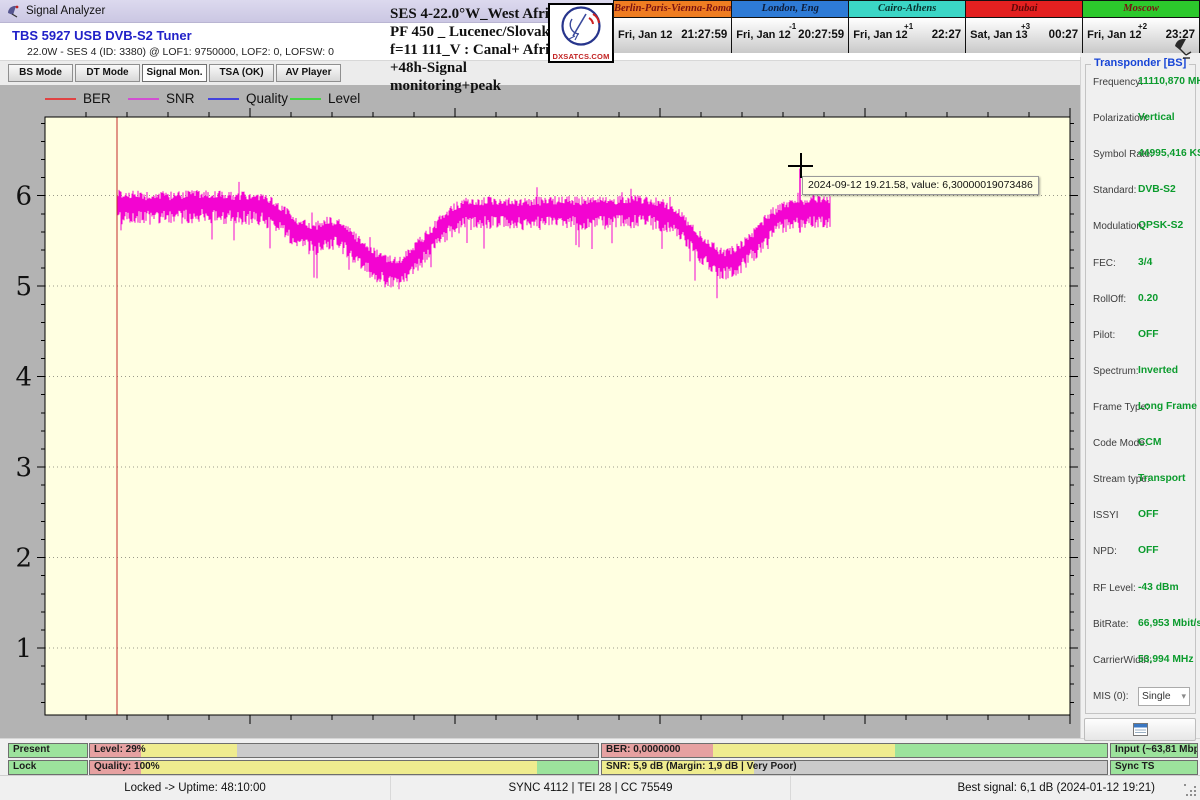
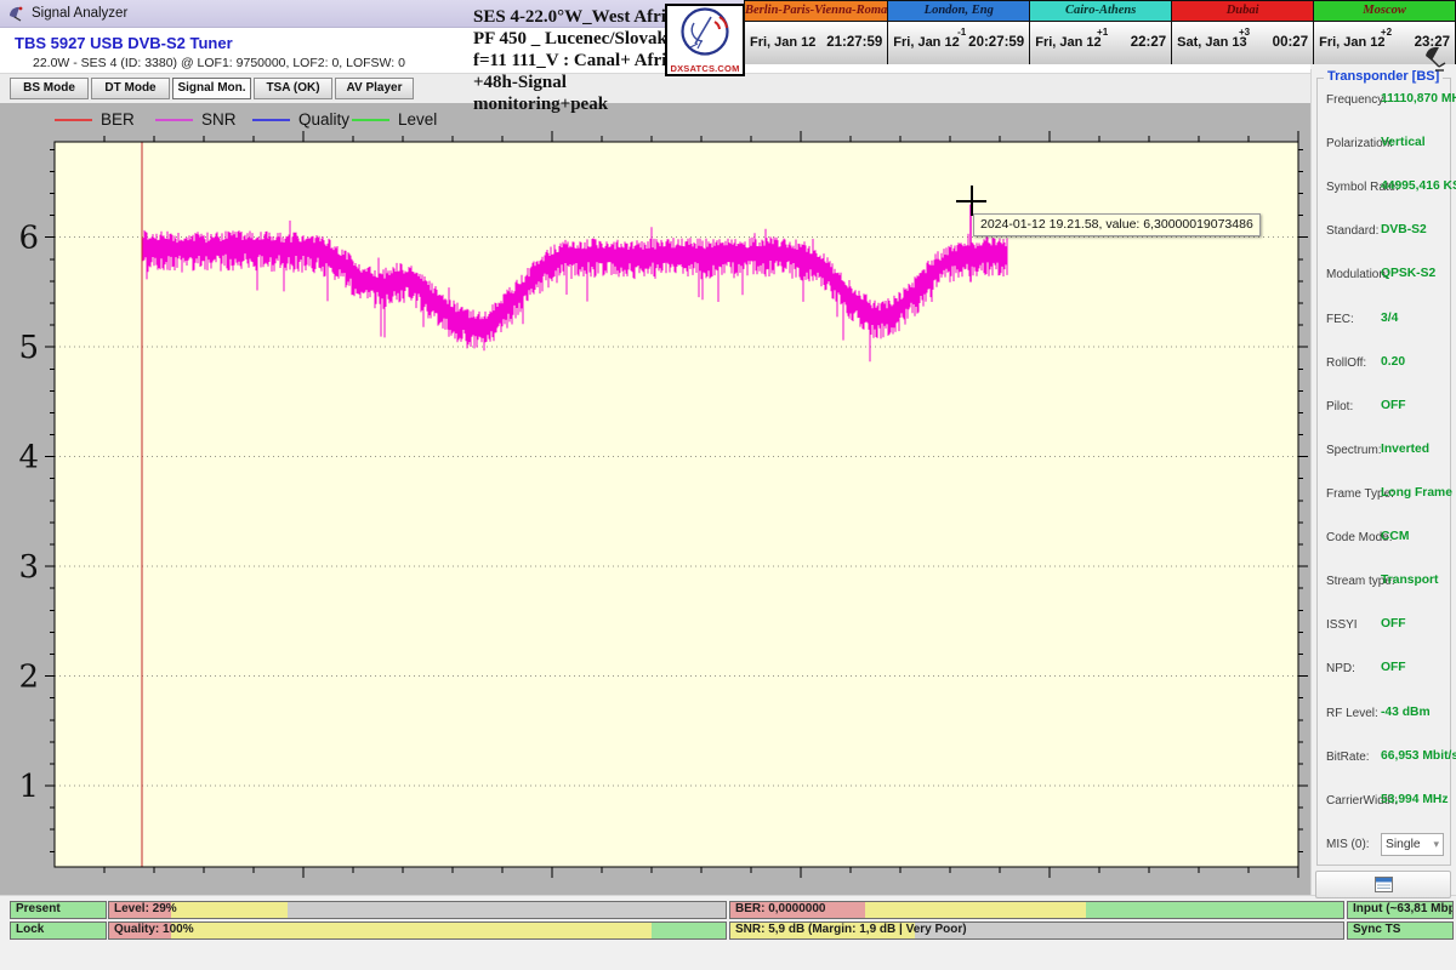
  Signal Analyzer
  TBS 5927 USB DVB-S2 Tuner
  22.0W - SES 4 (ID: 3380) @ LOF1: 9750000, LOF2: 0, LOFSW: 0
  SES 4-22.0°W_West Afri
  PF 450 _ Lucenec/Slovak
  f=11 111_V : Canal+ Afr
  +48h-Signal monitoring+peak
  DXSATCS.COM
  Berlin-Paris-Vienna-Roma
  Fri, Jan 12
  21:27:59
  London, Eng
  Fri, Jan 12
  -1
  20:27:59
  Cairo-Athens
  Fri, Jan 12
  +1
  22:27
  Dubai
  Sat, Jan 13
  +3
  00:27
  Moscow
  Fri, Jan 12
  +2
  23:27
  BS Mode
  DT Mode
  Signal Mon.
  TSA (OK)
  AV Player
  BER
  SNR
  Quality
  Level
  1
  2
  3
  4
  5
  6
- 2024-09-12 19.21.58, value: 6,30000019073486
+ 2024-01-12 19.21.58, value: 6,30000019073486
  Transponder [BS]
  Frequency:
  11110,870 M
  Polarization:
  Vertical
  Symbol Rate:
  44995,416 K
  Standard:
  DVB-S2
  Modulation:
  QPSK-S2
  FEC:
  3/4
  RollOff:
  0.20
  Pilot:
  OFF
  Spectrum:
  Inverted
  Frame Type:
  Long Frame
  Code Mode:
  CCM
  Stream type:
  Transport
  ISSYI
  OFF
  NPD:
  OFF
  RF Level:
  -43 dBm
  BitRate:
  66,953 Mbit/s
  CarrierWidth:
  53,994 MHz
  MIS (0):
  Single
  ▾
  Present
  Level: 29%
  BER: 0,0000000
  Input (~63,81 Mbp
  Lock
  Quality: 100%
  SNR: 5,9 dB (Margin: 1,9 dB | Very Poor)
  Sync TS
- Locked -> Uptime: 48:10:00
- SYNC 4112 | TEI 28 | CC 75549
- Best signal: 6,1 dB (2024-01-12 19:21)
